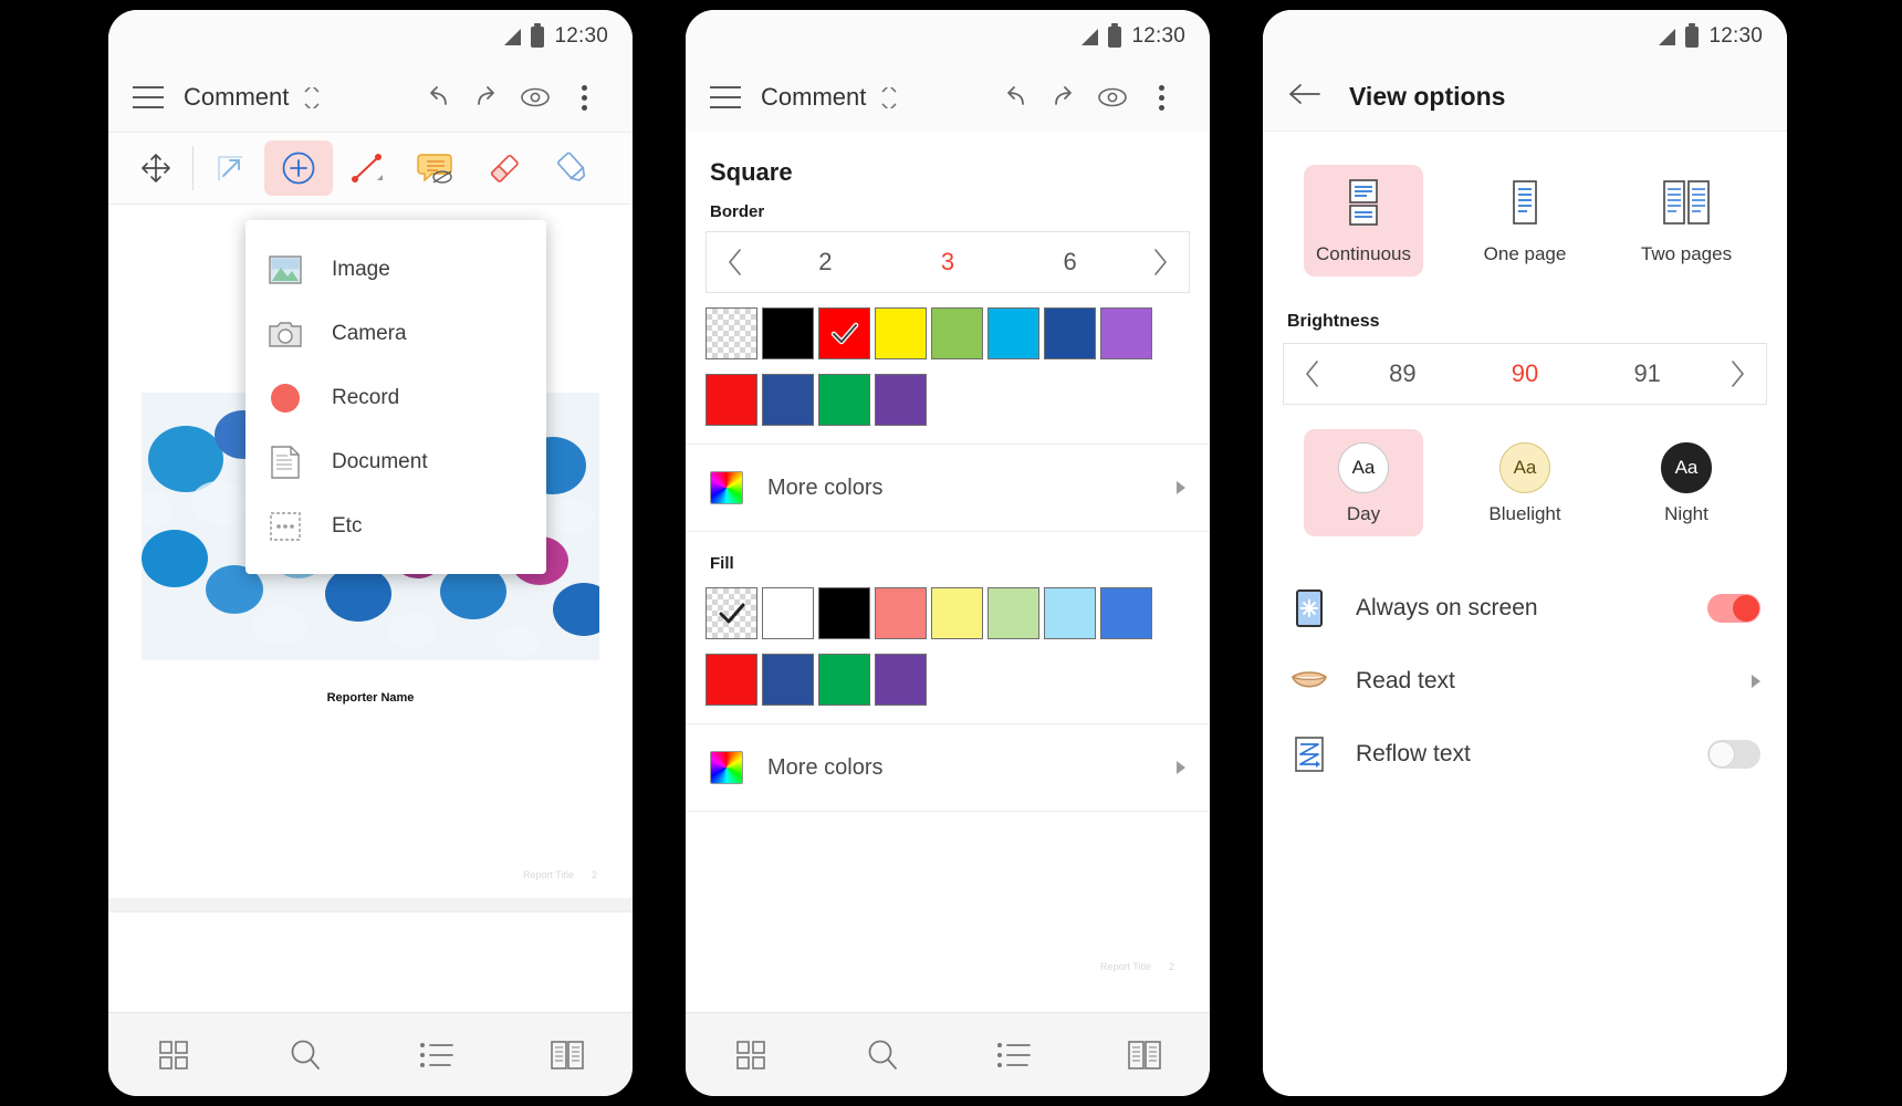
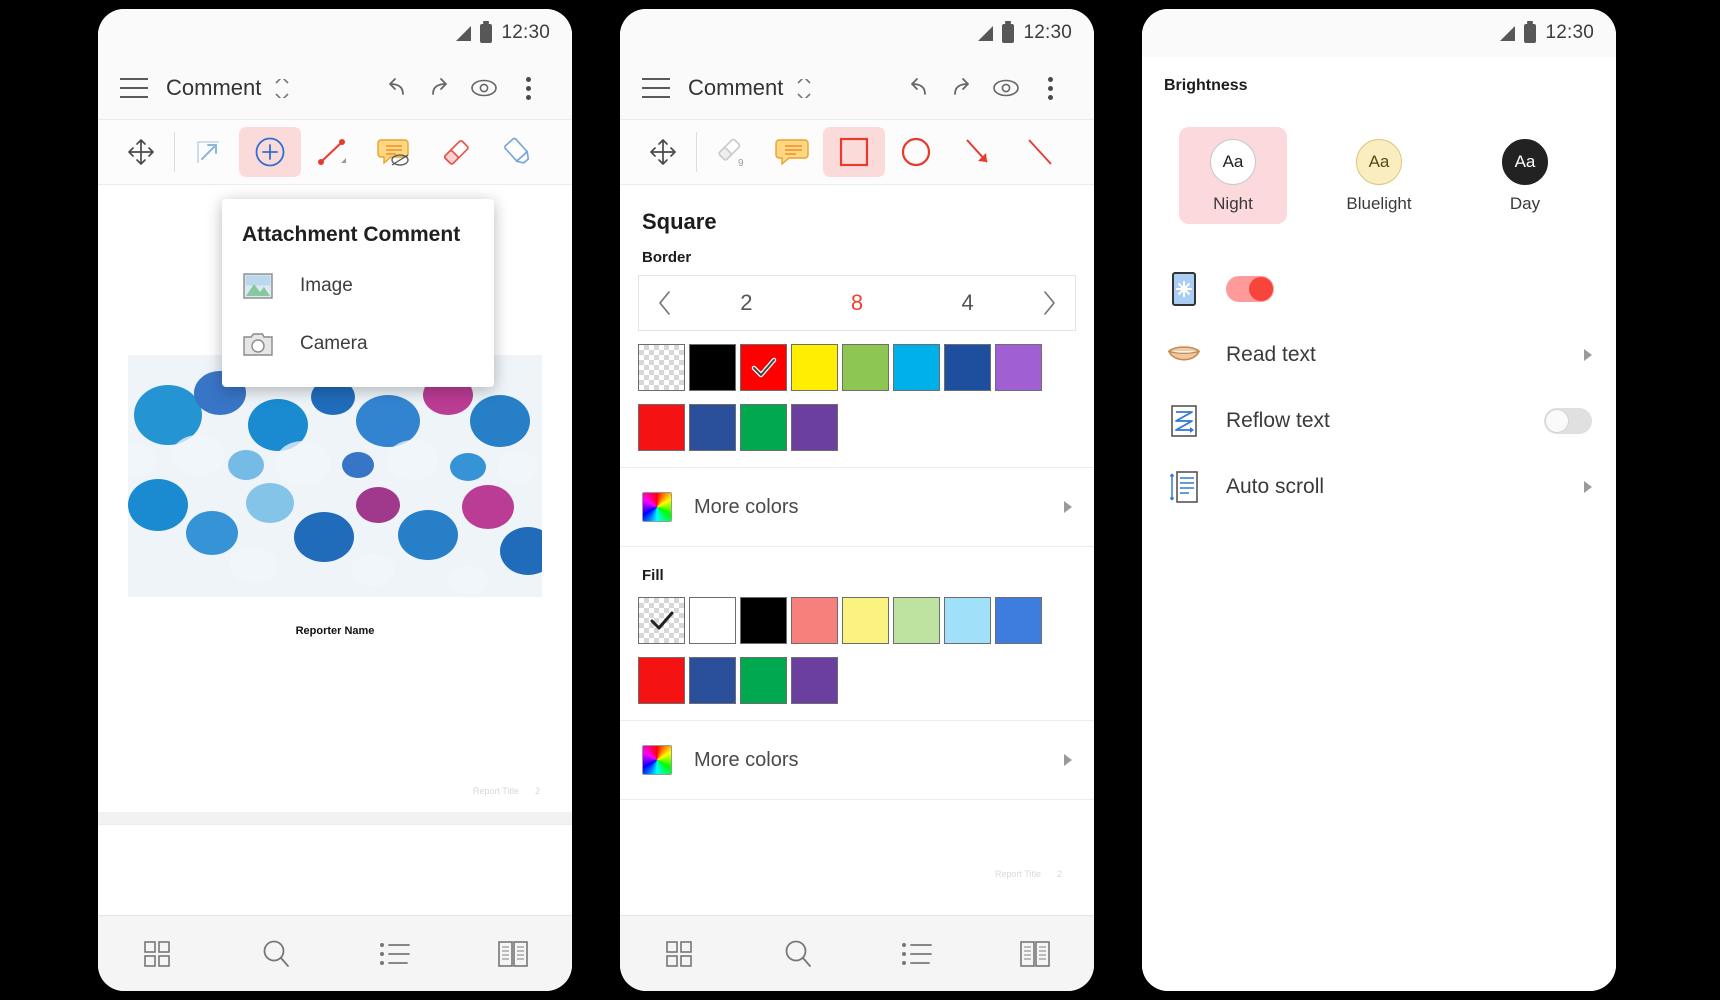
  12:30
  Comment
  Reporter Name
  Report Title
  2
+ Attachment Comment
  Image
  Camera
- Record
- Document
- Etc
  12:30
  Comment
+ 9
  Square
  Border
  2
- 3
+ 8
- 6
+ 4
  More colors
  Fill
  More colors
  Report Title
  2
  12:30
- View options
- Continuous
- One page
- Two pages
  Brightness
- 89
- 90
- 91
  Aa
- Day
+ Night
  Aa
  Bluelight
  Aa
- Night
+ Day
- Always on screen
  Read text
  Reflow text
+ Auto scroll
